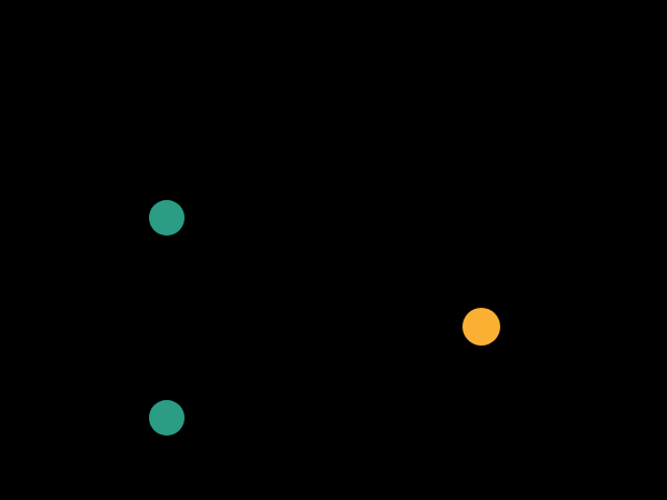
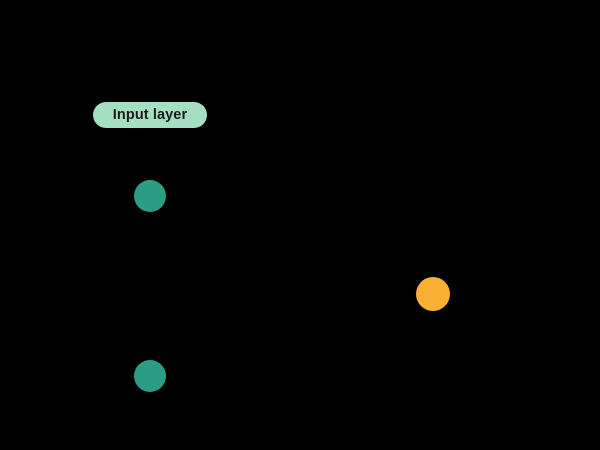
+ Input layer
